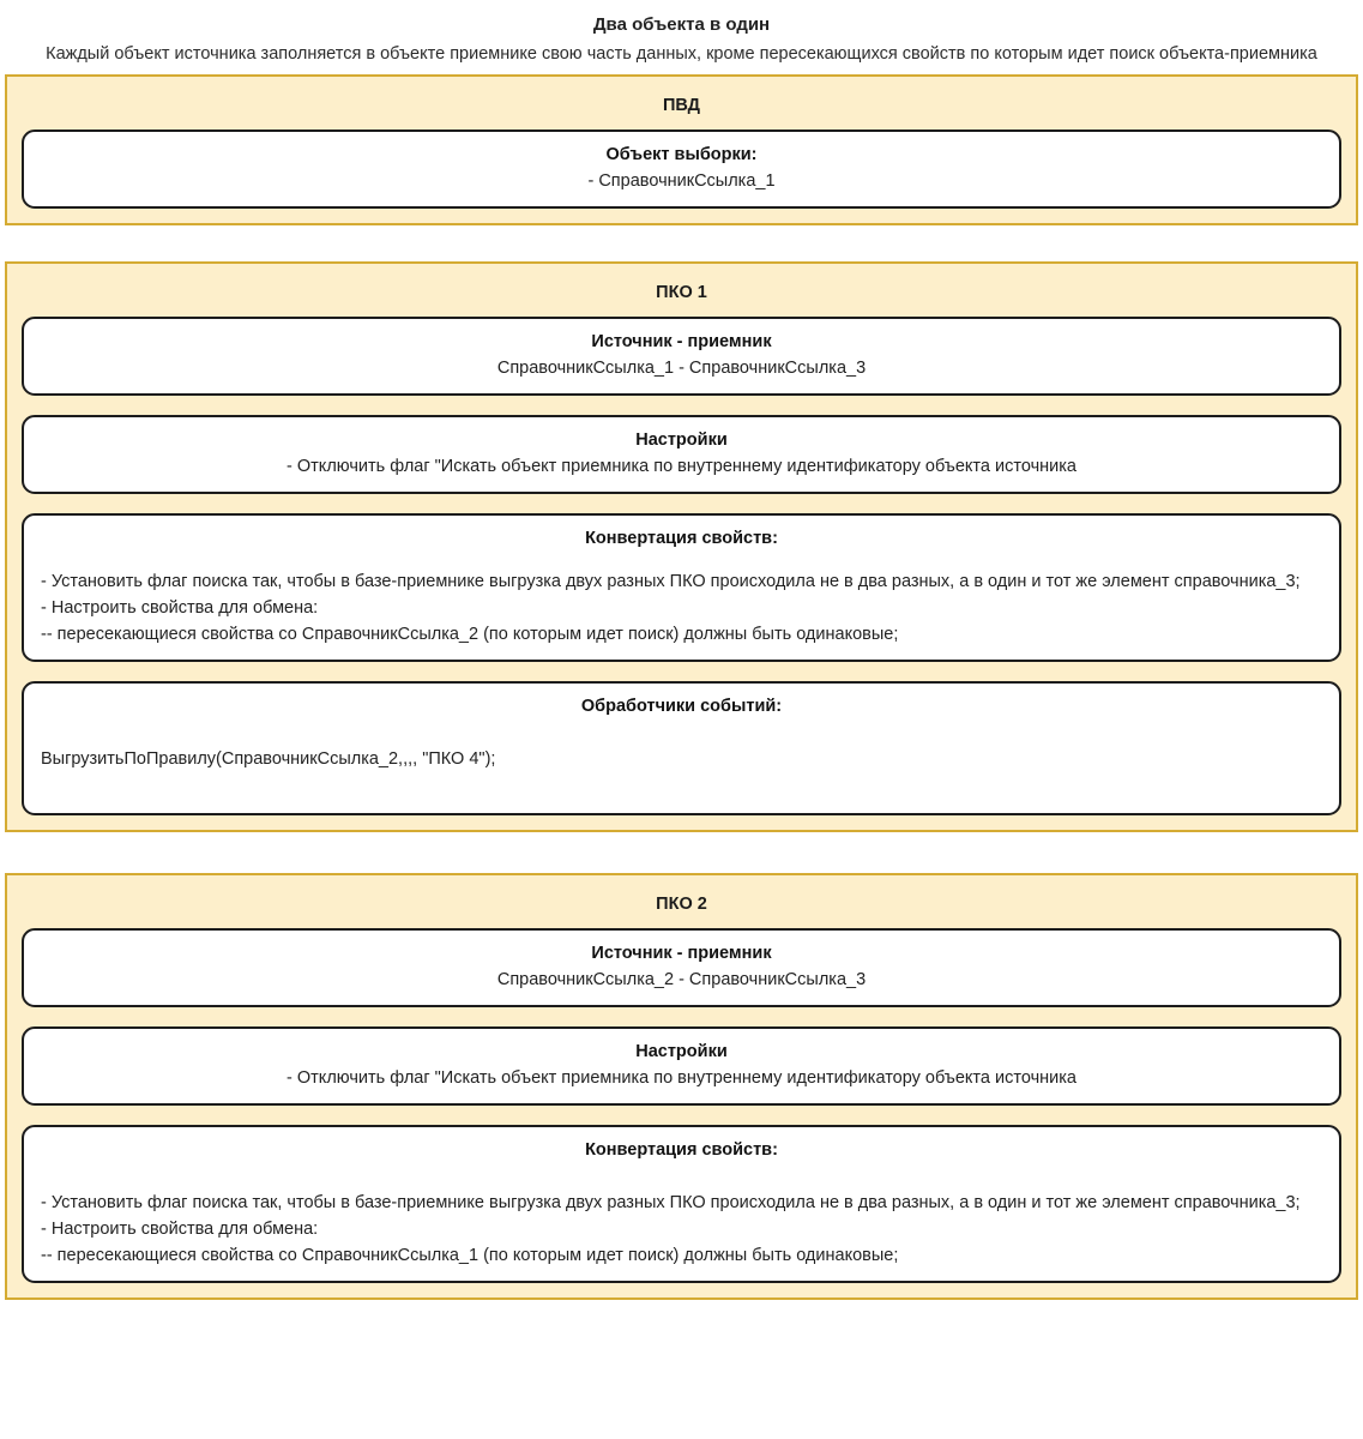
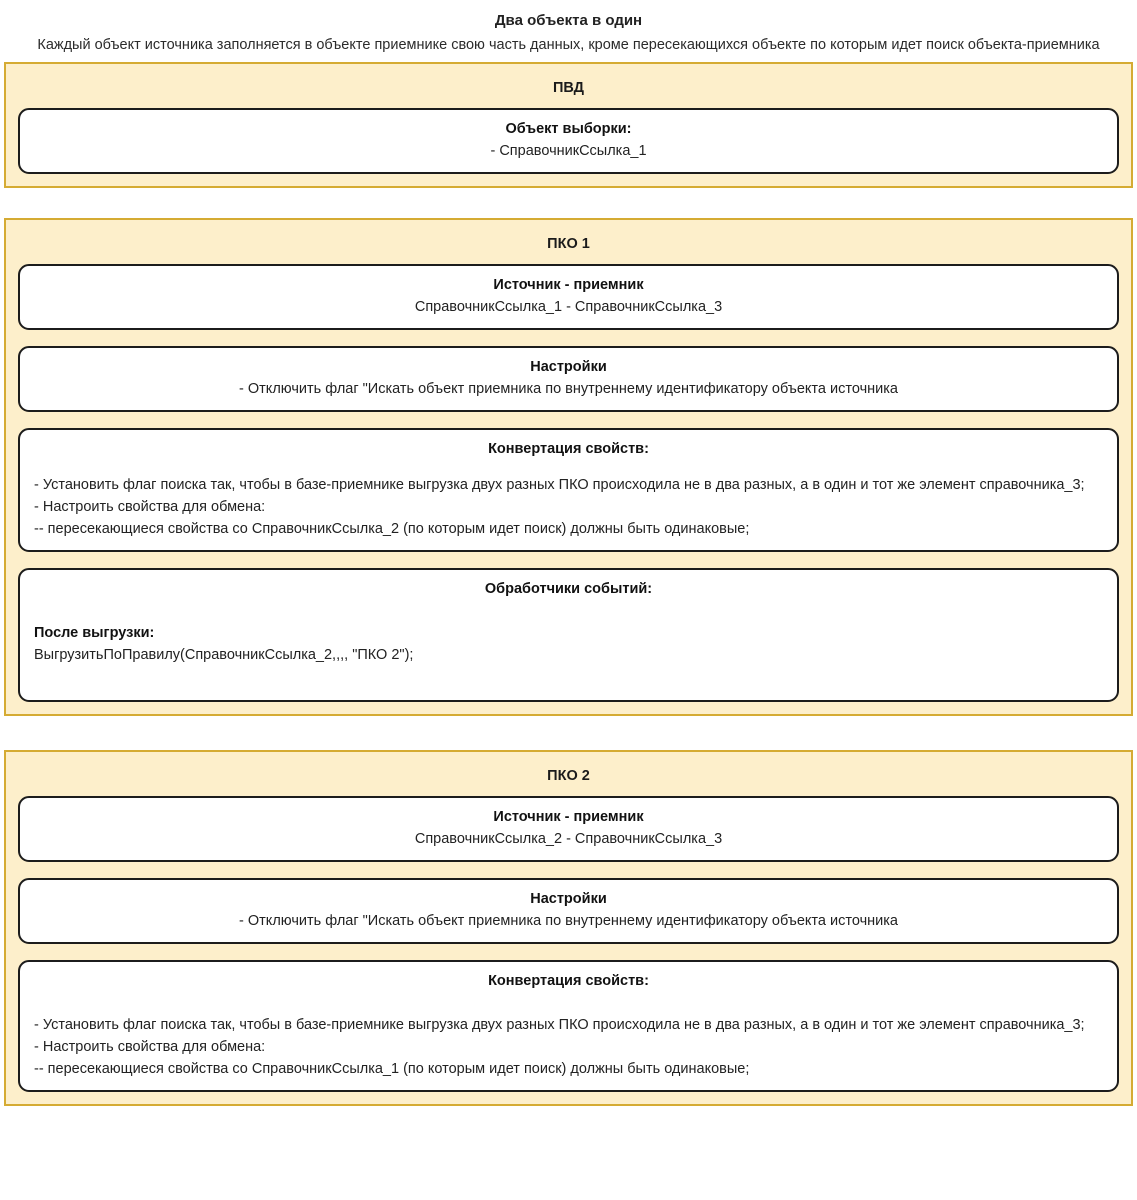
  Два объекта в один
- Каждый объект источника заполняется в объекте приемнике свою часть данных, кроме пересекающихся свойств по которым идет поиск объекта-приемника
+ Каждый объект источника заполняется в объекте приемнике свою часть данных, кроме пересекающихся объекте по которым идет поиск объекта-приемника
  ПВД
  Объект выборки:
  - СправочникСсылка_1
  ПКО 1
  Источник - приемник
  СправочникСсылка_1 - СправочникСсылка_3
  Настройки
  - Отключить флаг "Искать объект приемника по внутреннему идентификатору объекта источника
  Конвертация свойств:
  - Установить флаг поиска так, чтобы в базе-приемнике выгрузка двух разных ПКО происходила не в два разных, а в один и тот же элемент справочника_3;
  - Настроить свойства для обмена:
  -- пересекающиеся свойства со СправочникСсылка_2 (по которым идет поиск) должны быть одинаковые;
  Обработчики событий:
+ После выгрузки:
- ВыгрузитьПоПравилу(СправочникСсылка_2,,,, "ПКО 4");
+ ВыгрузитьПоПравилу(СправочникСсылка_2,,,, "ПКО 2");
  ПКО 2
  Источник - приемник
  СправочникСсылка_2 - СправочникСсылка_3
  Настройки
  - Отключить флаг "Искать объект приемника по внутреннему идентификатору объекта источника
  Конвертация свойств:
  - Установить флаг поиска так, чтобы в базе-приемнике выгрузка двух разных ПКО происходила не в два разных, а в один и тот же элемент справочника_3;
  - Настроить свойства для обмена:
  -- пересекающиеся свойства со СправочникСсылка_1 (по которым идет поиск) должны быть одинаковые;
